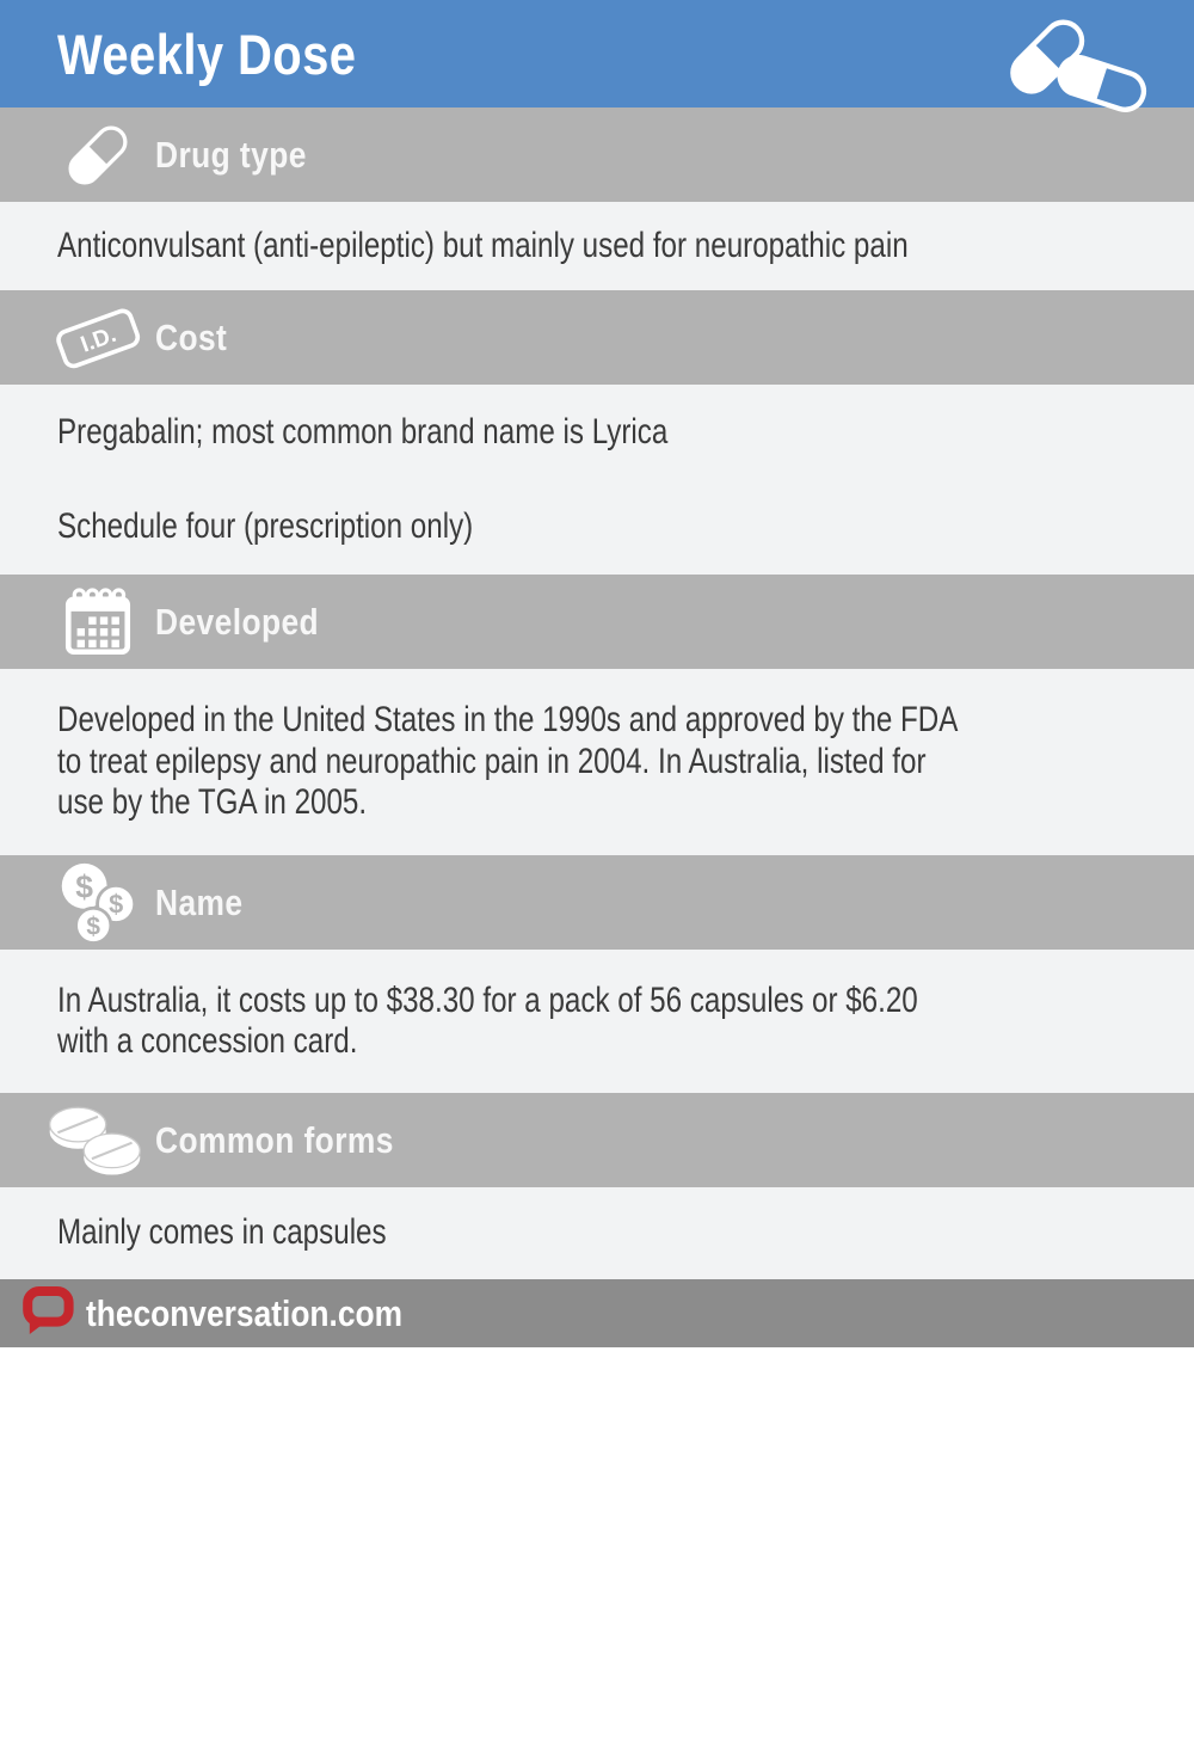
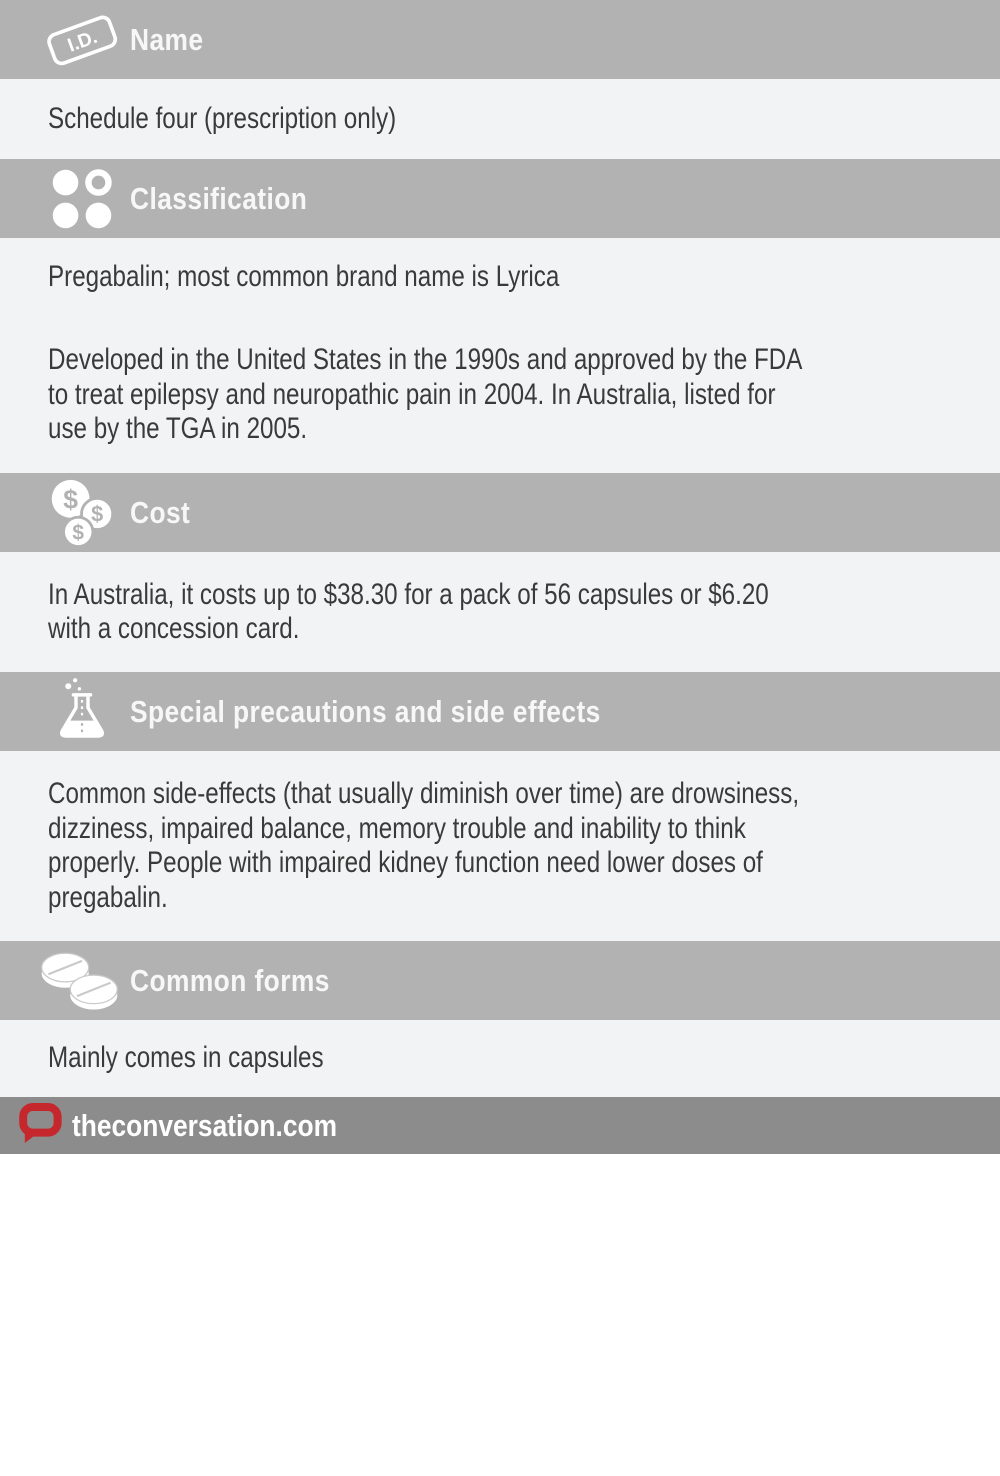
- Weekly Dose
- Drug type
- Anticonvulsant (anti-epileptic) but mainly used for neuropathic pain
- Cost
+ Name
- Pregabalin; most common brand name is Lyrica
+ Schedule four (prescription only)
+ Classification
- Schedule four (prescription only)
+ Pregabalin; most common brand name is Lyrica
- Developed
  Developed in the United States in the 1990s and approved by the FDA
  to treat epilepsy and neuropathic pain in 2004. In Australia, listed for
  use by the TGA in 2005.
  $
  $
  $
- Name
+ Cost
  In Australia, it costs up to $38.30 for a pack of 56 capsules or $6.20
  with a concession card.
+ Special precautions and side effects
+ Common side-effects (that usually diminish over time) are drowsiness,
+ dizziness, impaired balance, memory trouble and inability to think
+ properly. People with impaired kidney function need lower doses of
+ pregabalin.
  Common forms
  Mainly comes in capsules
  theconversation.com
